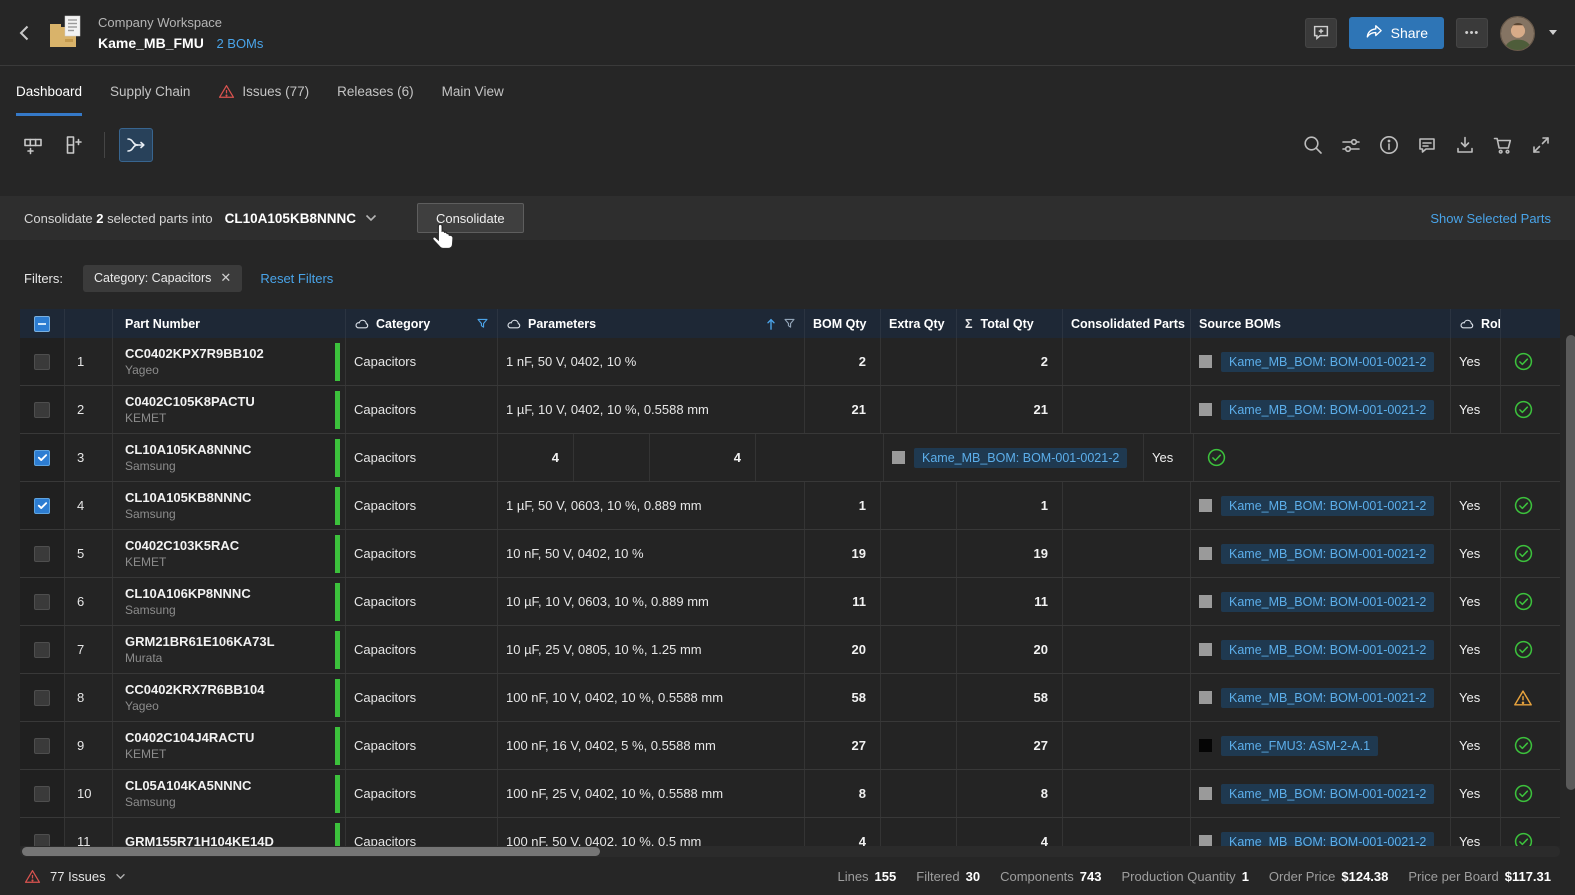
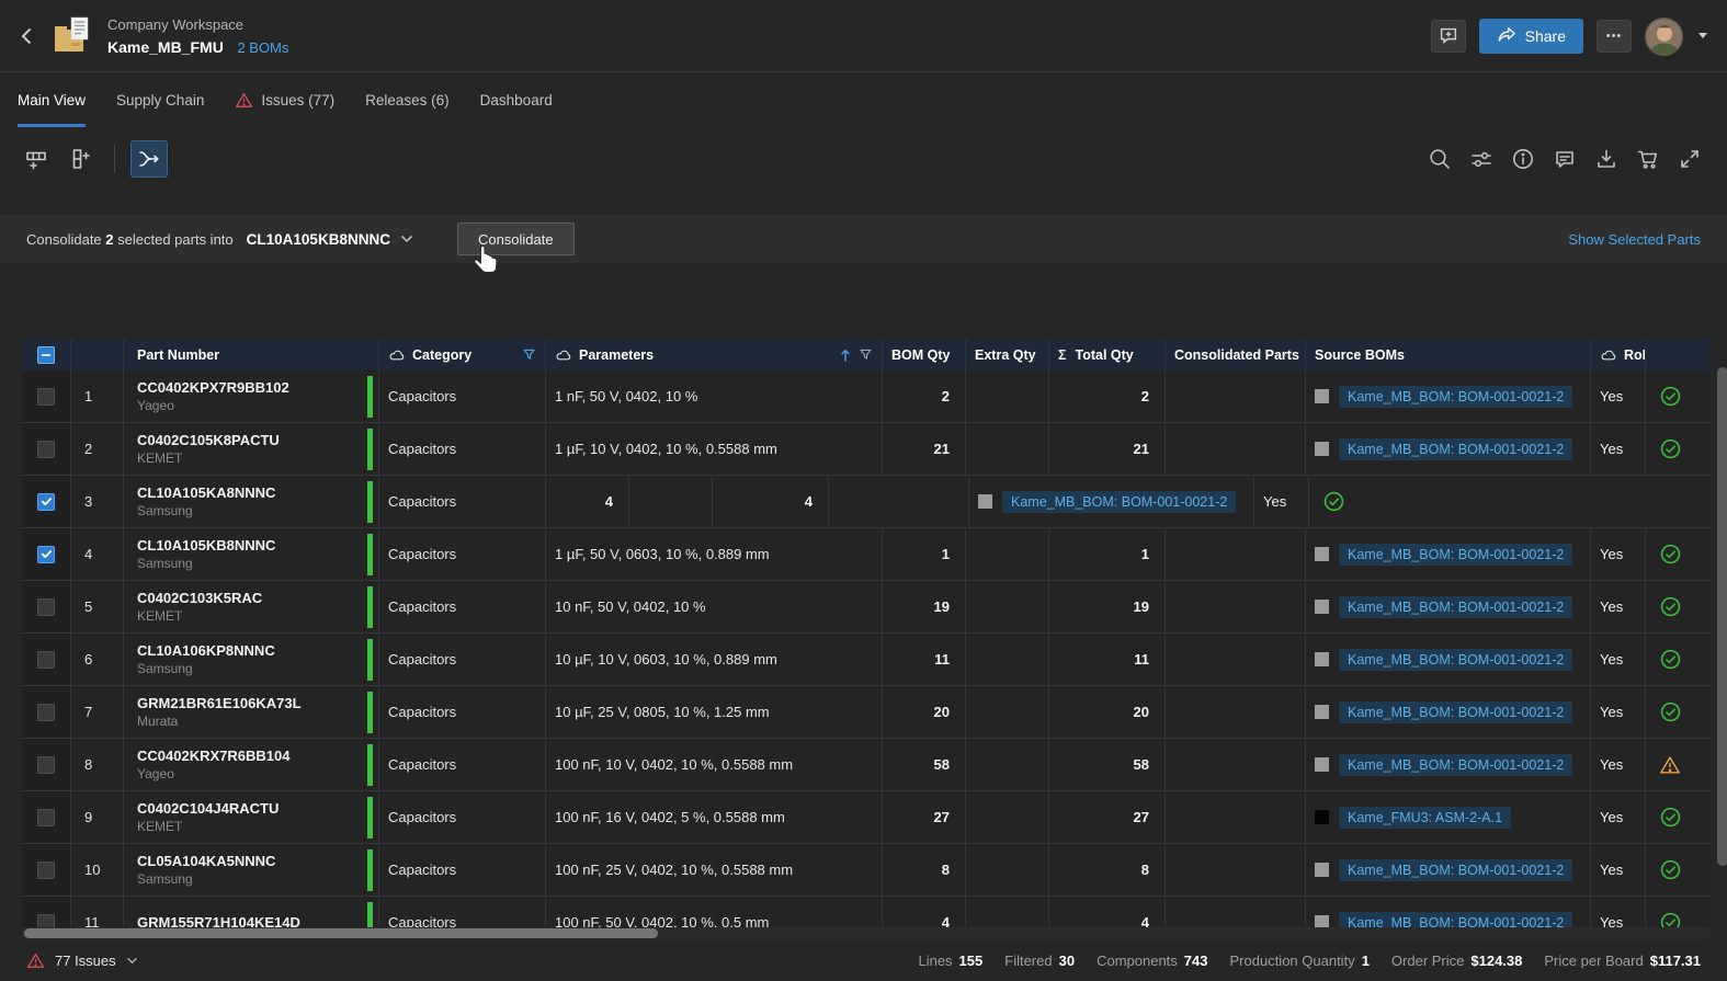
  Company Workspace
  Kame_MB_FMU 2 BOMs
  Share
  •••
- Dashboard
+ Main View
  Supply Chain
  Issues (77)
  Releases (6)
- Main View
+ Dashboard
  Consolidate 2 selected parts into
  CL10A105KB8NNNC
  Consolidate
  Show Selected Parts
- Filters:
- Category: Capacitors
- ✕
- Reset Filters
  Part Number
  Category
  Parameters
  BOM Qty
  Extra Qty
  Σ
  Total Qty
  Consolidated Parts
  Source BOMs
  1
  CC0402KPX7R9BB102
  Yageo
  Capacitors
  1 nF, 50 V, 0402, 10 %
  2
  2
  Kame_MB_BOM: BOM-001-0021-2
  Yes
  2
  C0402C105K8PACTU
  KEMET
  Capacitors
  1 µF, 10 V, 0402, 10 %, 0.5588 mm
  21
  21
  Kame_MB_BOM: BOM-001-0021-2
  Yes
  3
  CL10A105KA8NNNC
  Samsung
  Capacitors
  4
  4
  Kame_MB_BOM: BOM-001-0021-2
  Yes
  4
  CL10A105KB8NNNC
  Samsung
  Capacitors
  1 µF, 50 V, 0603, 10 %, 0.889 mm
  1
  1
  Kame_MB_BOM: BOM-001-0021-2
  Yes
  5
  C0402C103K5RAC
  KEMET
  Capacitors
  10 nF, 50 V, 0402, 10 %
  19
  19
  Kame_MB_BOM: BOM-001-0021-2
  Yes
  6
  CL10A106KP8NNNC
  Samsung
  Capacitors
  10 µF, 10 V, 0603, 10 %, 0.889 mm
  11
  11
  Kame_MB_BOM: BOM-001-0021-2
  Yes
  7
  GRM21BR61E106KA73L
  Murata
  Capacitors
  10 µF, 25 V, 0805, 10 %, 1.25 mm
  20
  20
  Kame_MB_BOM: BOM-001-0021-2
  Yes
  8
  CC0402KRX7R6BB104
  Yageo
  Capacitors
  100 nF, 10 V, 0402, 10 %, 0.5588 mm
  58
  58
  Kame_MB_BOM: BOM-001-0021-2
  Yes
  9
  C0402C104J4RACTU
  KEMET
  Capacitors
  100 nF, 16 V, 0402, 5 %, 0.5588 mm
  27
  27
  Kame_FMU3: ASM-2-A.1
  Yes
  10
  CL05A104KA5NNNC
  Samsung
  Capacitors
  100 nF, 25 V, 0402, 10 %, 0.5588 mm
  8
  8
  Kame_MB_BOM: BOM-001-0021-2
  Yes
  11
  GRM155R71H104KE14D
  Capacitors
  100 nF, 50 V, 0402, 10 %, 0.5 mm
  4
  4
  Kame_MB_BOM: BOM-001-0021-2
  Yes
  77 Issues
  Lines
  155
  Filtered
  30
  Components
  743
  Production Quantity
  1
  Order Price
  $124.38
  Price per Board
  $117.31
